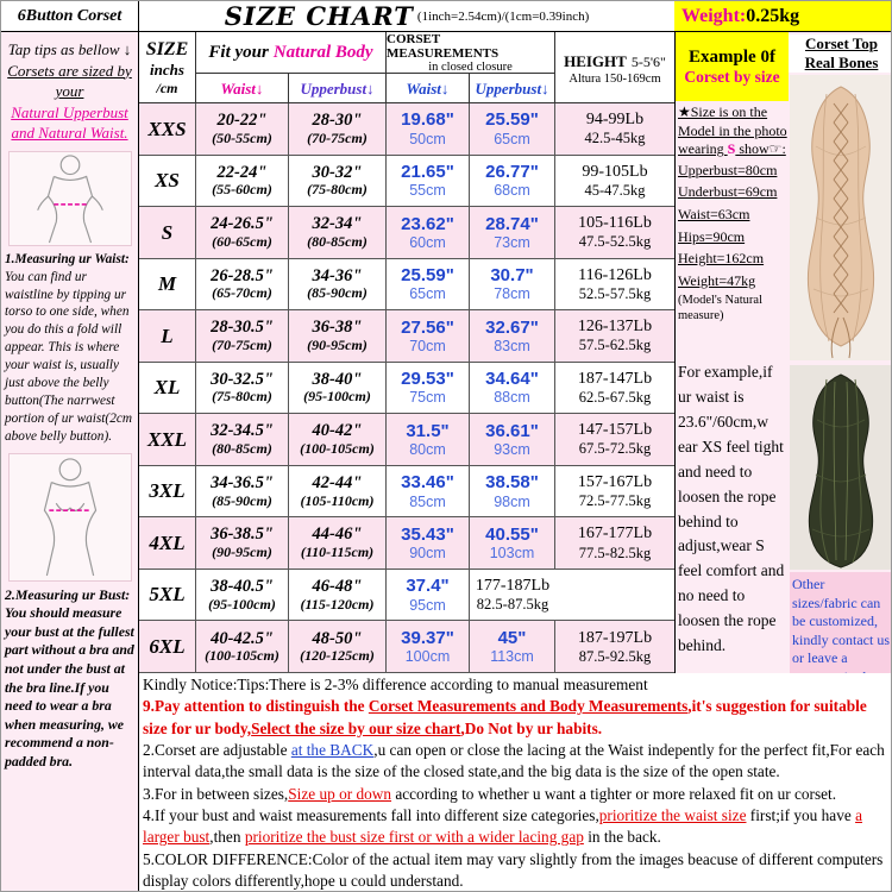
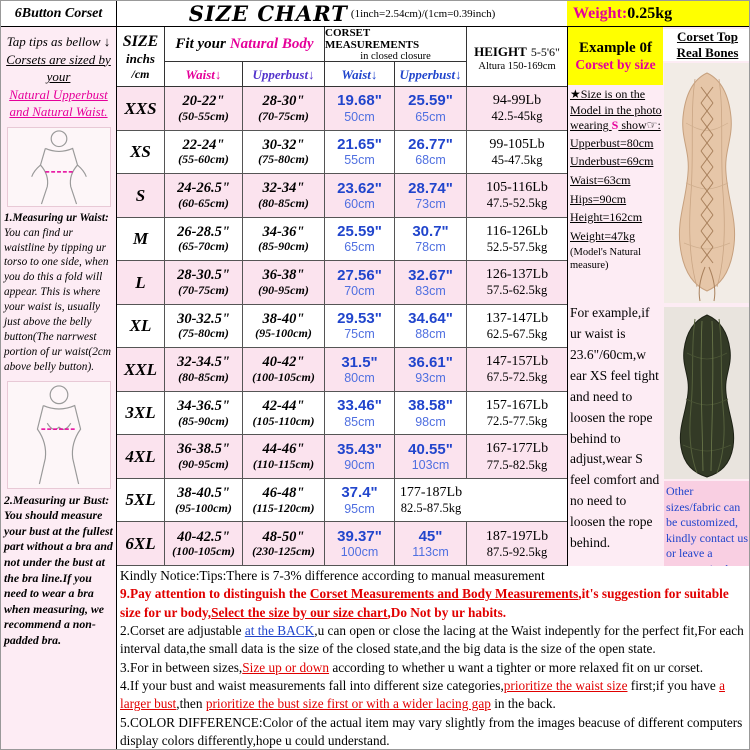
  6Button Corset
  SIZE CHART
  (1inch=2.54cm)/(1cm=0.39inch)
  Weight:
  0.25kg
  Tap tips as bellow ↓
  Corsets are sized by your
  Natural Upperbust and Natural Waist.
  1.Measuring ur Waist:
  You can find ur waistline by tipping ur torso to one side, when you do this a fold will appear. This is where your waist is, usually just above the belly button(The narrwest portion of ur waist(2cm above belly button).
  2.Measuring ur Bust:
  You should measure your bust at the fullest part without a bra and not under the bust at the bra line.If you need to wear a bra when measuring, we recommend a non-padded bra.
  SIZE
  inchs
  /cm
  Fit your
  Natural Body
  CORSET MEASUREMENTS
  in closed closure
  HEIGHT 5-5'6"
  Altura 150-169cm
  Waist↓
  Upperbust↓
  Waist↓
  Upperbust↓
  XXS
  20-22"
  (50-55cm)
  28-30"
  (70-75cm)
  19.68"
  50cm
  25.59"
  65cm
  94-99Lb
  42.5-45kg
  XS
  22-24"
  (55-60cm)
  30-32"
  (75-80cm)
  21.65"
  55cm
  26.77"
  68cm
  99-105Lb
  45-47.5kg
  S
  24-26.5"
  (60-65cm)
  32-34"
  (80-85cm)
  23.62"
  60cm
  28.74"
  73cm
  105-116Lb
  47.5-52.5kg
  M
  26-28.5"
  (65-70cm)
  34-36"
  (85-90cm)
  25.59"
  65cm
  30.7"
  78cm
  116-126Lb
  52.5-57.5kg
  L
  28-30.5"
  (70-75cm)
  36-38"
  (90-95cm)
  27.56"
  70cm
  32.67"
  83cm
  126-137Lb
  57.5-62.5kg
  XL
  30-32.5"
  (75-80cm)
  38-40"
  (95-100cm)
  29.53"
  75cm
  34.64"
  88cm
- 187-147Lb
+ 137-147Lb
  62.5-67.5kg
  XXL
  32-34.5"
  (80-85cm)
  40-42"
  (100-105cm)
  31.5"
  80cm
  36.61"
  93cm
  147-157Lb
  67.5-72.5kg
  3XL
  34-36.5"
  (85-90cm)
  42-44"
  (105-110cm)
  33.46"
  85cm
  38.58"
  98cm
  157-167Lb
  72.5-77.5kg
  4XL
  36-38.5"
  (90-95cm)
  44-46"
  (110-115cm)
  35.43"
  90cm
  40.55"
  103cm
  167-177Lb
  77.5-82.5kg
  5XL
  38-40.5"
  (95-100cm)
  46-48"
  (115-120cm)
  37.4"
  95cm
  177-187Lb
  82.5-87.5kg
  6XL
  40-42.5"
  (100-105cm)
  48-50"
- (120-125cm)
+ (230-125cm)
  39.37"
  100cm
  45"
  113cm
  187-197Lb
  87.5-92.5kg
  Example 0f
  Corset by size
  Corset Top
  Real Bones
  ★Size is on the Model in the photo wearing S show☞:
  Upperbust=80cm
  Underbust=69cm
  Waist=63cm
  Hips=90cm
  Height=162cm
  Weight=47kg
  (Model's Natural measure)
  For example,if ur waist is 23.6"/60cm,w ear XS feel tight and need to loosen the rope behind to adjust,wear S feel comfort and no need to loosen the rope behind.
  Other sizes/fabric can be customized, kindly contact us or leave a
- Kindly Notice:Tips:There is 2-3% difference according to manual measurement
+ Kindly Notice:Tips:There is 7-3% difference according to manual measurement
  9.Pay attention to distinguish the Corset Measurements and Body Measurements,it's suggestion for suitable size for ur body,Select the size by our size chart,Do Not by ur habits.
  2.Corset are adjustable at the BACK,u can open or close the lacing at the Waist indepently for the perfect fit,For each interval data,the small data is the size of the closed state,and the big data is the size of the open state.
  3.For in between sizes,Size up or down according to whether u want a tighter or more relaxed fit on ur corset.
  4.If your bust and waist measurements fall into different size categories,prioritize the waist size first;if you have a larger bust,then prioritize the bust size first or with a wider lacing gap in the back.
  5.COLOR DIFFERENCE:Color of the actual item may vary slightly from the images beacuse of different computers display colors differently,hope u could understand.
